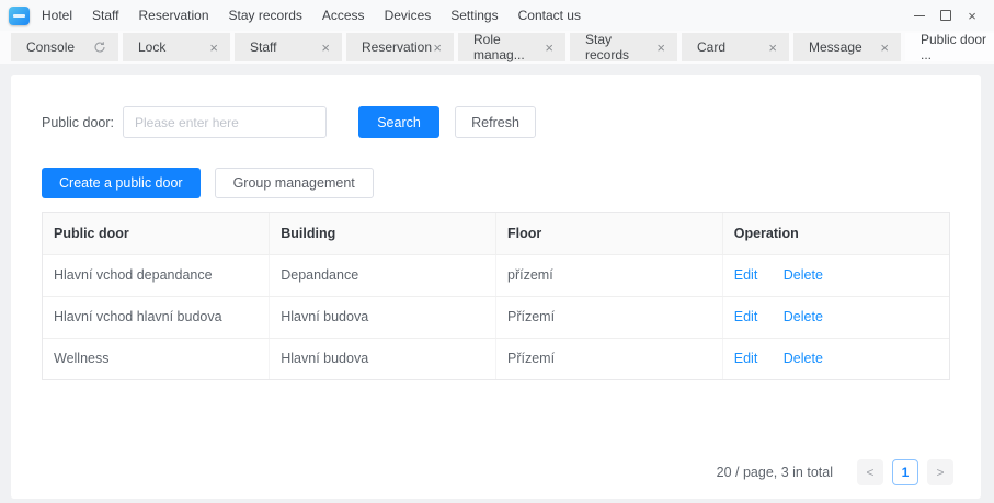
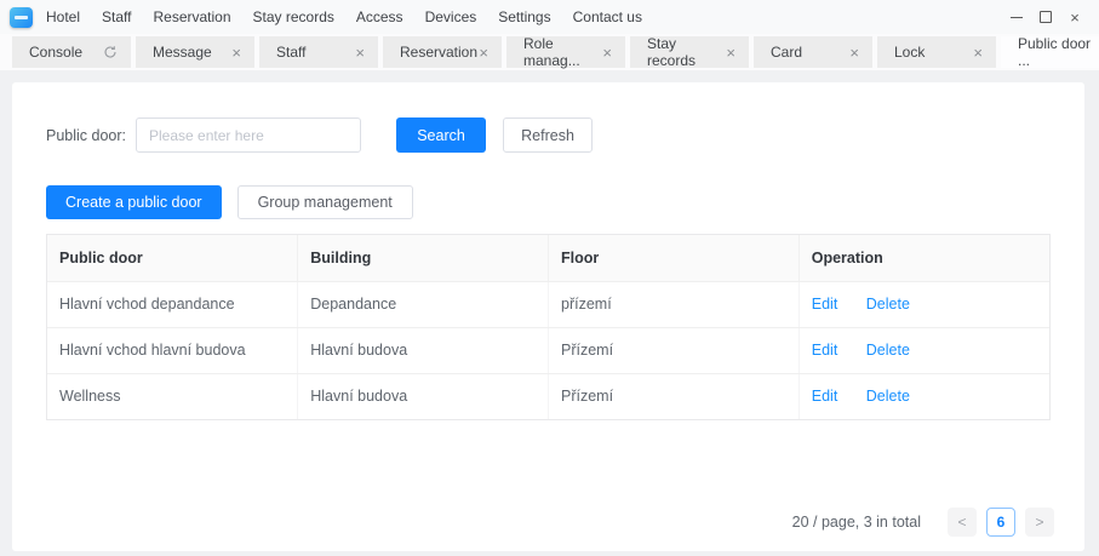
  Hotel
  Staff
  Reservation
  Stay records
  Access
  Devices
  Settings
  Contact us
  ×
  Console
- Lock
+ Message
  ×
  Staff
  ×
  Reservation
  ×
  Role manag...
  ×
  Stay records
  ×
  Card
  ×
- Message
+ Lock
  ×
  Public door ...
  Public door:
  Please enter here
  Search
  Refresh
  Create a public door
  Group management
  Public door	Building	Floor	Operation
  Hlavní vchod depandance	Depandance	přízemí	Edit Delete
  Hlavní vchod hlavní budova	Hlavní budova	Přízemí	Edit Delete
  Wellness	Hlavní budova	Přízemí	Edit Delete
  20 / page, 3 in total
  <
- 1
+ 6
  >
